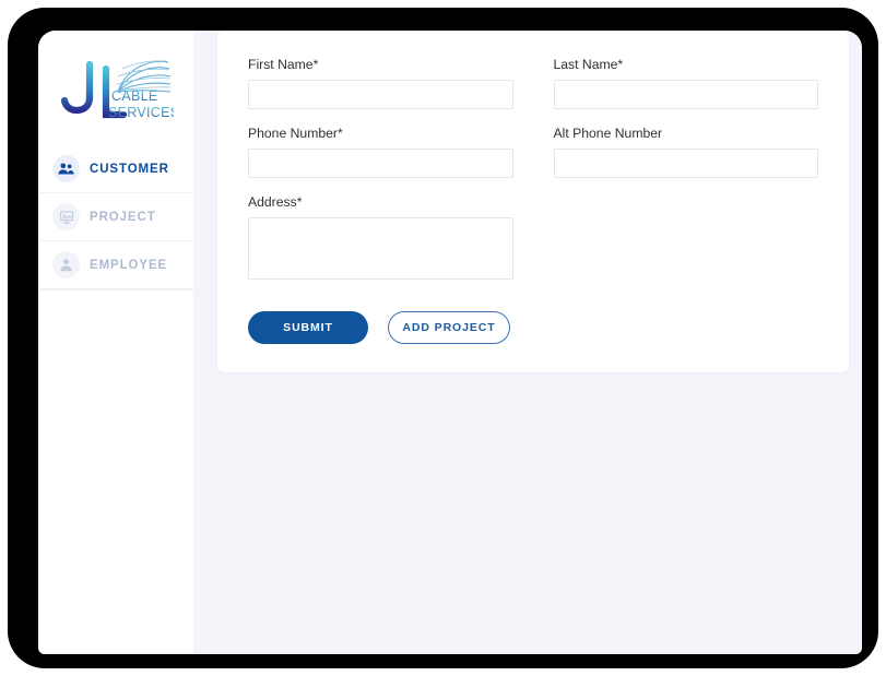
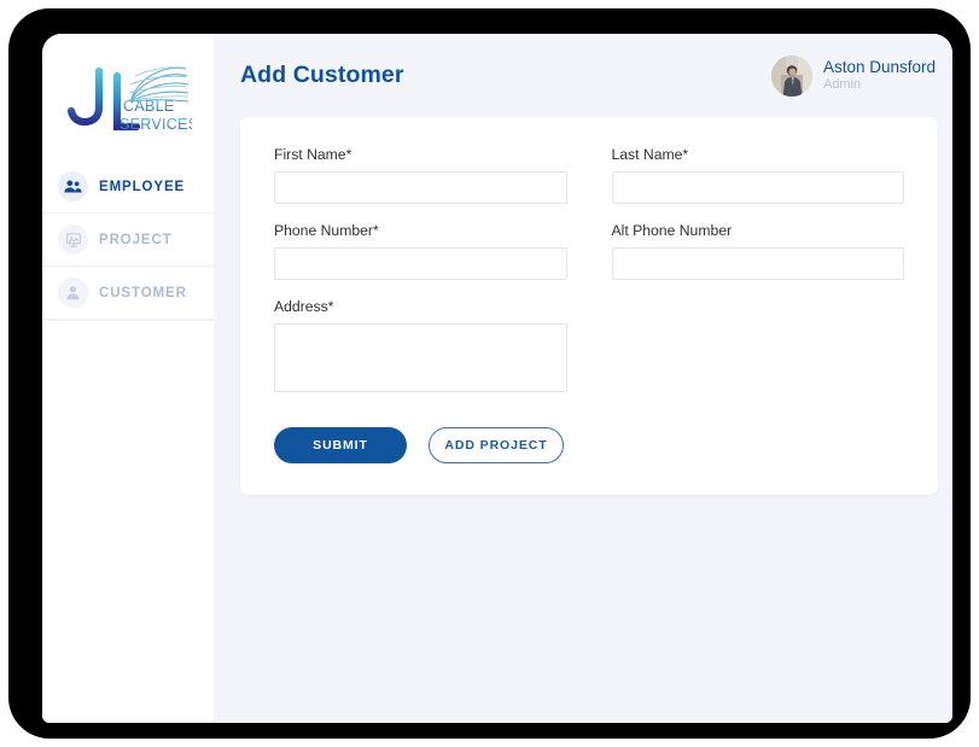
  CABLE
  SERVICE
- CUSTOMER
+ EMPLOYEE
  PROJECT
- EMPLOYEE
+ CUSTOMER
+ Add Customer
+ Aston Dunsford
+ Admin
  First Name*
  Last Name*
  Phone Number*
  Alt Phone Number
  Address*
  SUBMIT
  ADD PROJECT
